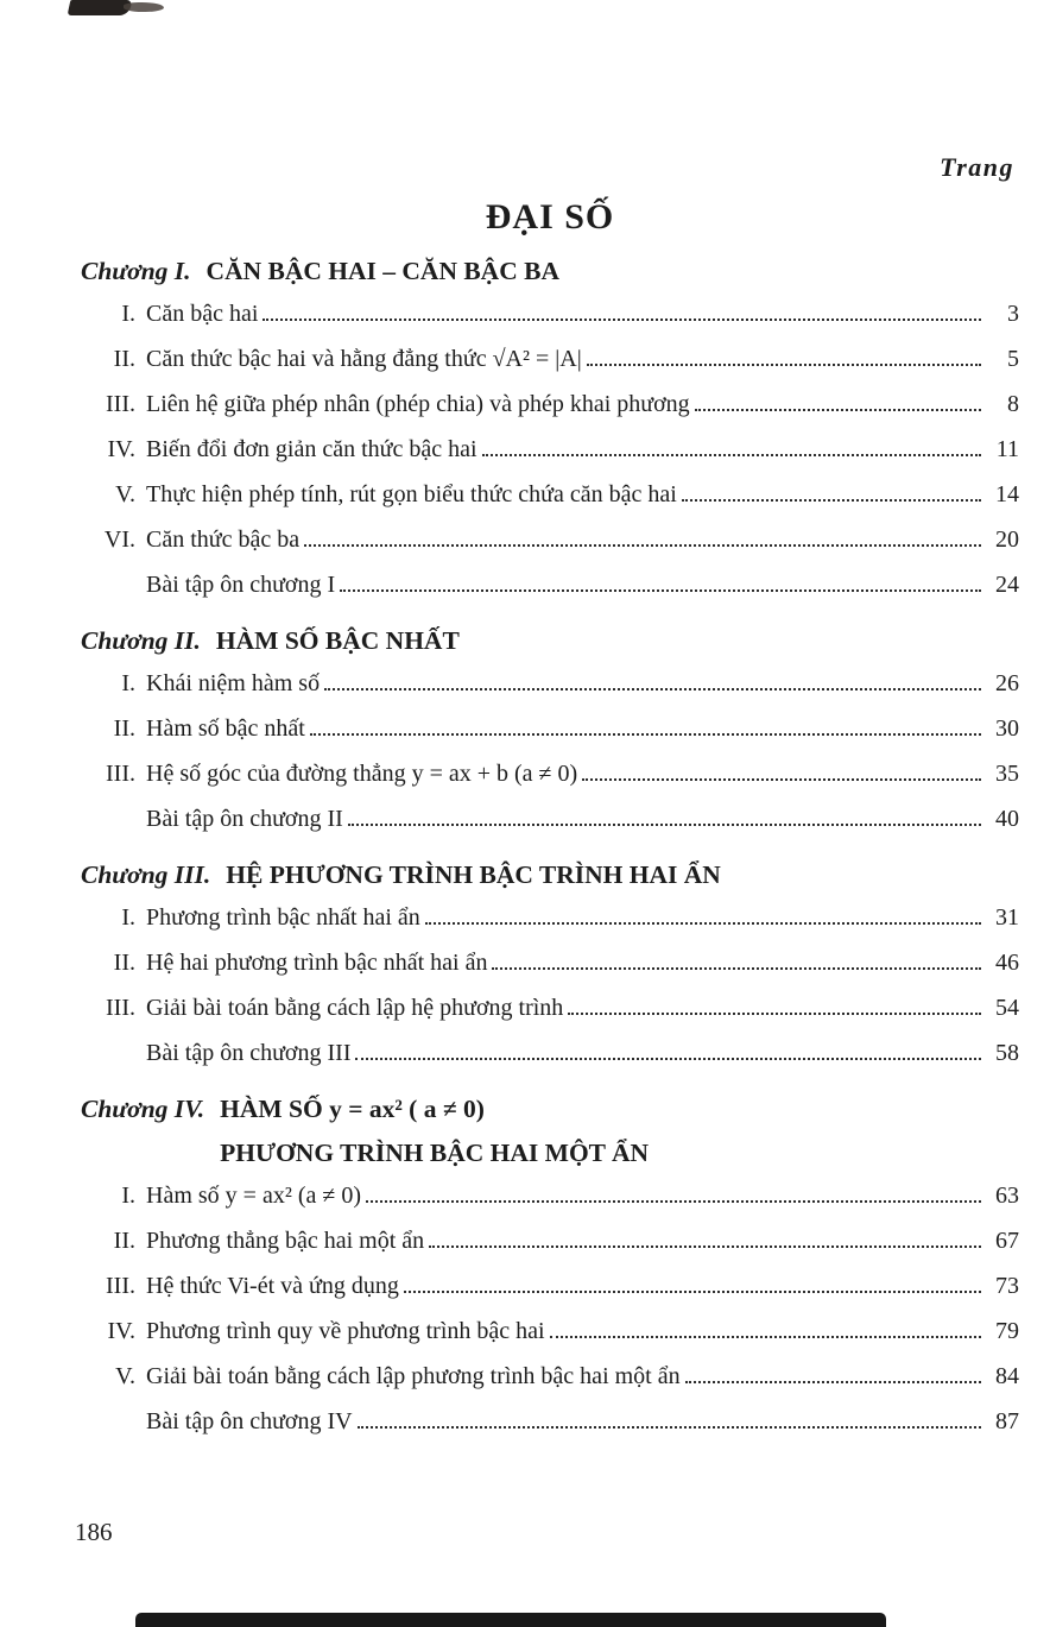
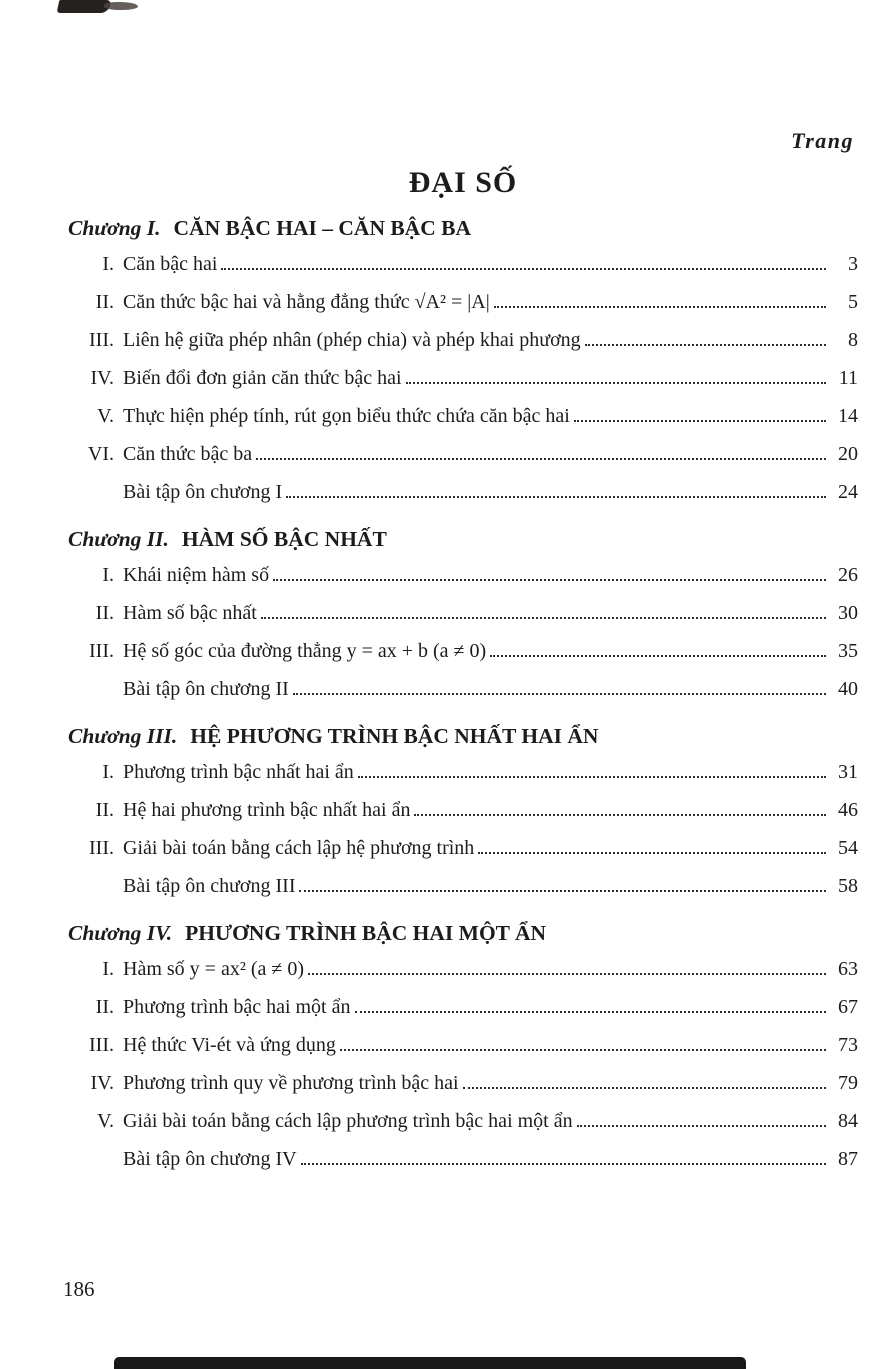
  Trang
  ĐẠI SỐ
  Chương I.
  CĂN BẬC HAI – CĂN BẬC BA
  I.
  Căn bậc hai
  3
  II.
  Căn thức bậc hai và hằng đẳng thức √A² = |A|
  5
  III.
  Liên hệ giữa phép nhân (phép chia) và phép khai phương
  8
  IV.
  Biến đổi đơn giản căn thức bậc hai
  11
  V.
  Thực hiện phép tính, rút gọn biểu thức chứa căn bậc hai
  14
  VI.
  Căn thức bậc ba
  20
  Bài tập ôn chương I
  24
  Chương II.
  HÀM SỐ BẬC NHẤT
  I.
  Khái niệm hàm số
  26
  II.
  Hàm số bậc nhất
  30
  III.
  Hệ số góc của đường thẳng y = ax + b (a ≠ 0)
  35
  Bài tập ôn chương II
  40
  Chương III.
- HỆ PHƯƠNG TRÌNH BẬC TRÌNH HAI ẨN
+ HỆ PHƯƠNG TRÌNH BẬC NHẤT HAI ẨN
  I.
  Phương trình bậc nhất hai ẩn
  31
  II.
  Hệ hai phương trình bậc nhất hai ẩn
  46
  III.
  Giải bài toán bằng cách lập hệ phương trình
  54
  Bài tập ôn chương III
  58
  Chương IV.
- HÀM SỐ y = ax² ( a ≠ 0)
  PHƯƠNG TRÌNH BẬC HAI MỘT ẨN
  I.
  Hàm số y = ax² (a ≠ 0)
  63
  II.
- Phương thẳng bậc hai một ẩn
+ Phương trình bậc hai một ẩn
  67
  III.
  Hệ thức Vi-ét và ứng dụng
  73
  IV.
  Phương trình quy về phương trình bậc hai
  79
  V.
  Giải bài toán bằng cách lập phương trình bậc hai một ẩn
  84
  Bài tập ôn chương IV
  87
  186
